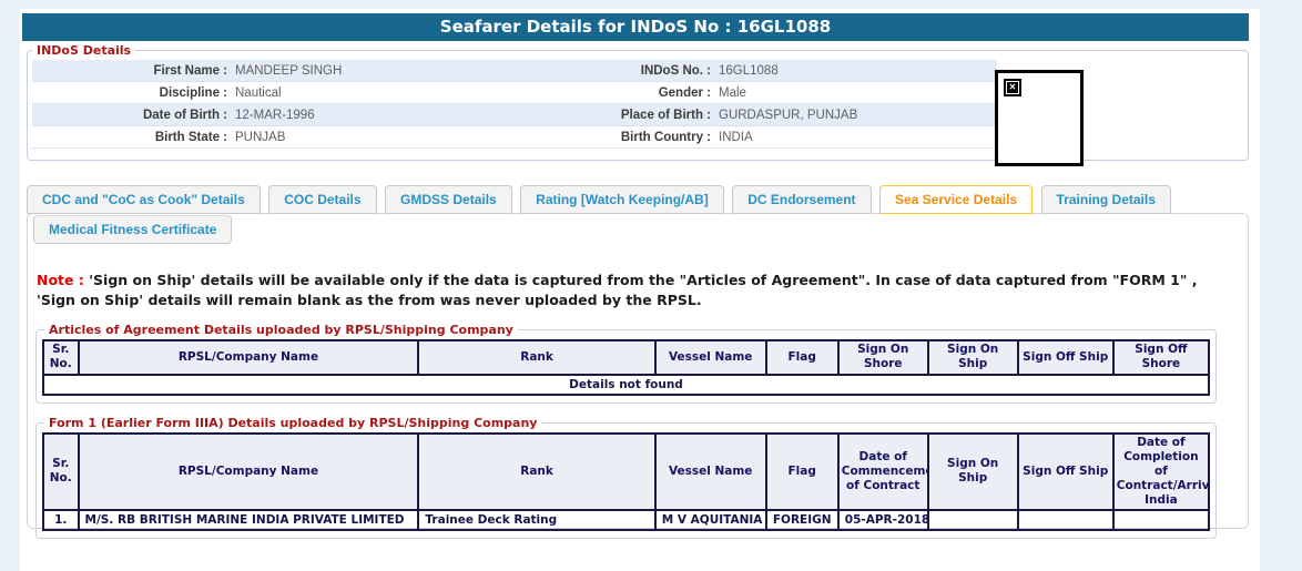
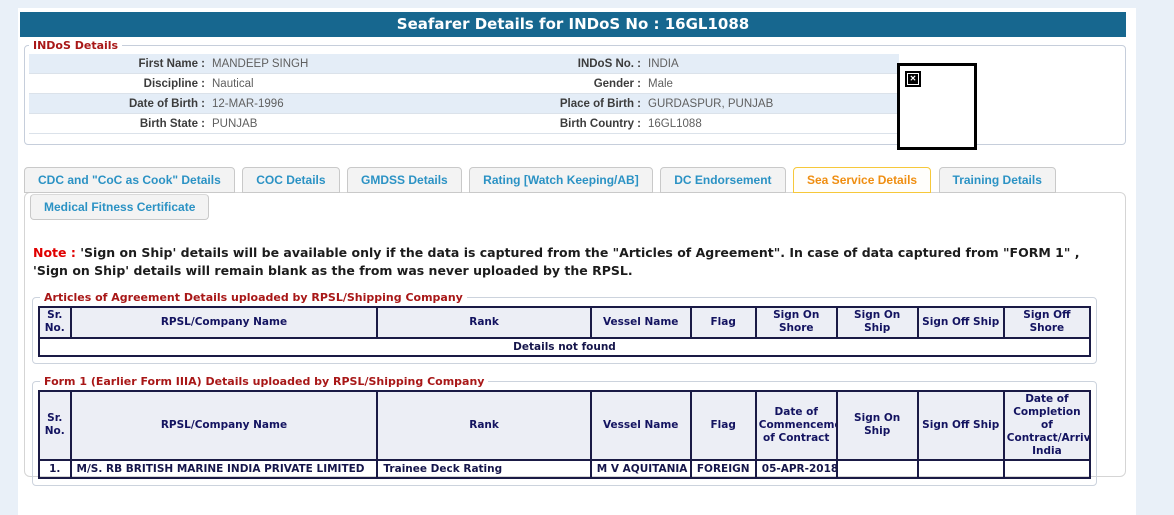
  Seafarer Details for INDoS No : 16GL1088
  INDoS Details
  First Name :
  MANDEEP SINGH
  INDoS No. :
- 16GL1088
+ INDIA
  Discipline :
  Nautical
  Gender :
  Male
  Date of Birth :
  12-MAR-1996
  Place of Birth :
  GURDASPUR, PUNJAB
  Birth State :
  PUNJAB
  Birth Country :
- INDIA
+ 16GL1088
  ✕
  CDC and "CoC as Cook" Details COC Details GMDSS Details Rating [Watch Keeping/AB] DC Endorsement Sea Service Details Training Details
  Medical Fitness Certificate
  Note : 'Sign on Ship' details will be available only if the data is captured from the "Articles of Agreement". In case of data captured from "FORM 1" , 'Sign on Ship' details will remain blank as the from was never uploaded by the RPSL.
  Articles of Agreement Details uploaded by RPSL/Shipping Company
  Sr. No.	RPSL/Company Name	Rank	Vessel Name	Flag	Sign On Shore	Sign On Ship	Sign Off Ship	Sign Off Shore
  Details not found
  Form 1 (Earlier Form IIIA) Details uploaded by RPSL/Shipping Company
  Sr. No.	RPSL/Company Name	Rank	Vessel Name	Flag	Date of Commencem of Contract	Sign On Ship	Sign Off Ship	Date of Completion of Contract/Arriv India
  1.	M/S. RB BRITISH MARINE INDIA PRIVATE LIMITED	Trainee Deck Rating	M V AQUITANIA	FOREIGN	05-APR-2018
